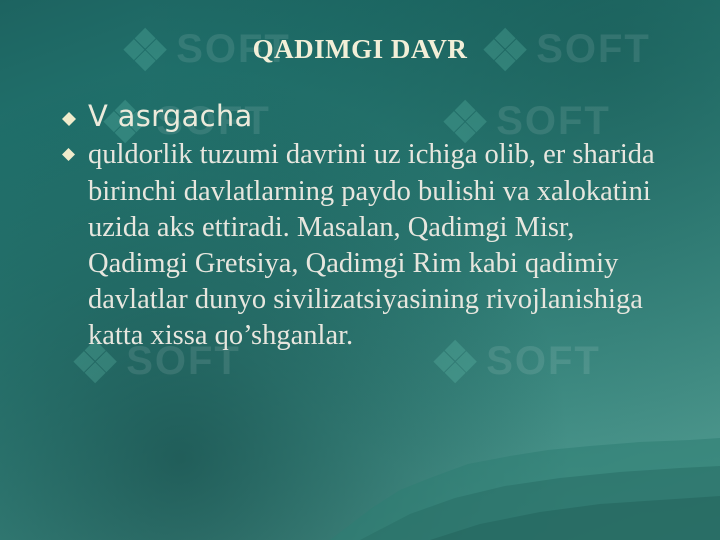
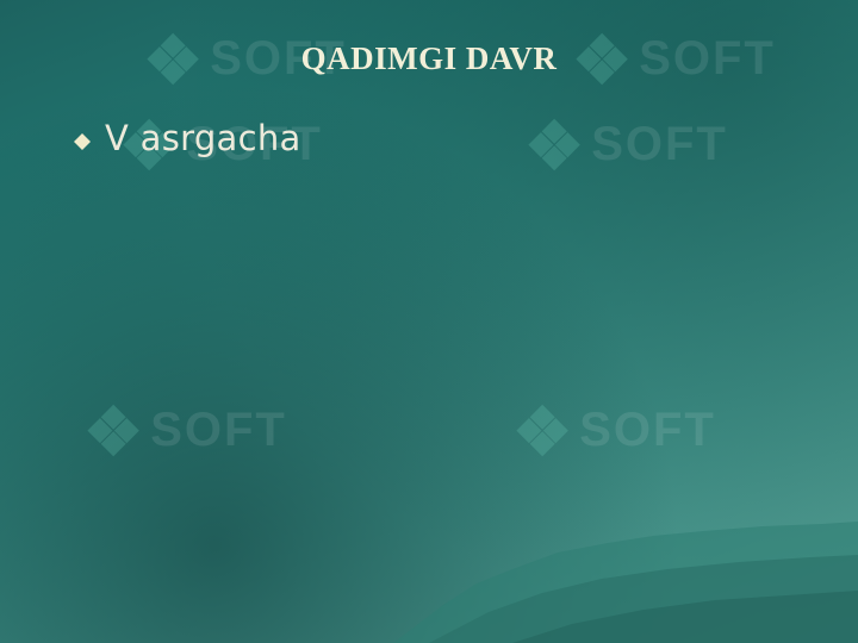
  ❖SOFT
  ❖SOFT
  ❖SOFT
  ❖SOFT
  ❖SOFT
  ❖SOFT
  QADIMGI DAVR
  V asrgacha
- quldorlik tuzumi davrini uz ichiga olib, er sharida birinchi davlatlarning paydo bulishi va xalokatini uzida aks ettiradi. Masalan, Qadimgi Misr, Qadimgi Gretsiya, Qadimgi Rim kabi qadimiy davlatlar dunyo sivilizatsiyasining rivojlanishiga katta xissa qo’shganlar.
